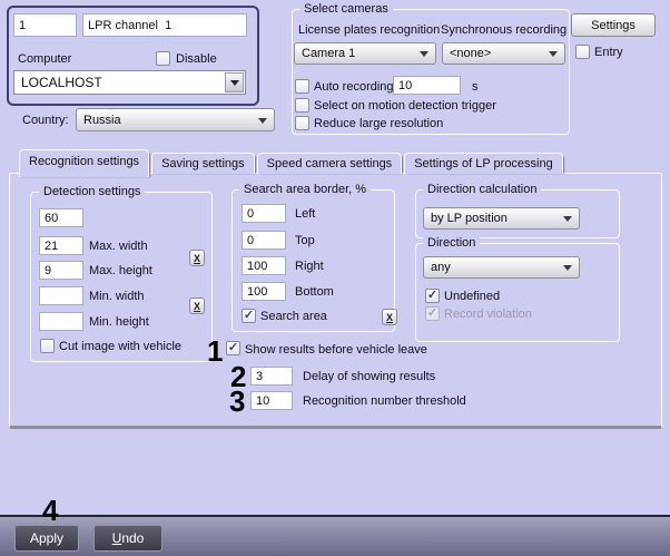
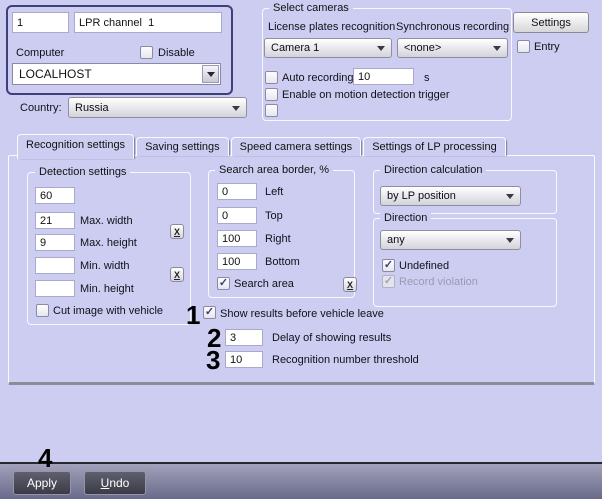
  1
  LPR channel 1
  Computer
  Disable
  LOCALHOST
  Country:
  Russia
  Select cameras
  License plates recognition
  Synchronous recording
  Camera 1
  <none>
  Auto recording
  10
  s
- Select on motion detection trigger
+ Enable on motion detection trigger
- Reduce large resolution
  Settings
  Entry
  Recognition settings
  Saving settings
  Speed camera settings
  Settings of LP processing
  Detection settings
  60
  21
  Max. width
  9
  Max. height
  X
  Min. width
  Min. height
  X
  Cut image with vehicle
  Search area border, %
  0
  Left
  0
  Top
  100
  Right
  100
  Bottom
  ✓
  Search area
  X
  Direction calculation
  by LP position
  Direction
  any
  ✓
  Undefined
  ✓
  Record violation
  ✓
  Show results before vehicle leave
  3
  Delay of showing results
  10
  Recognition number threshold
  Apply
  U
  ndo
  1
  2
  3
  4
